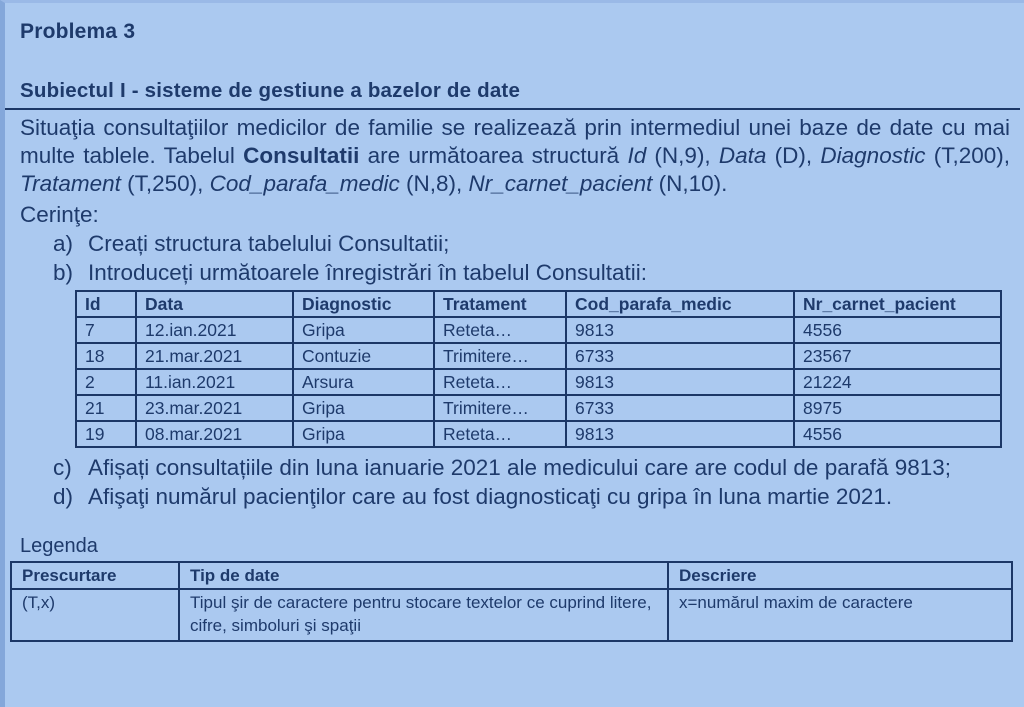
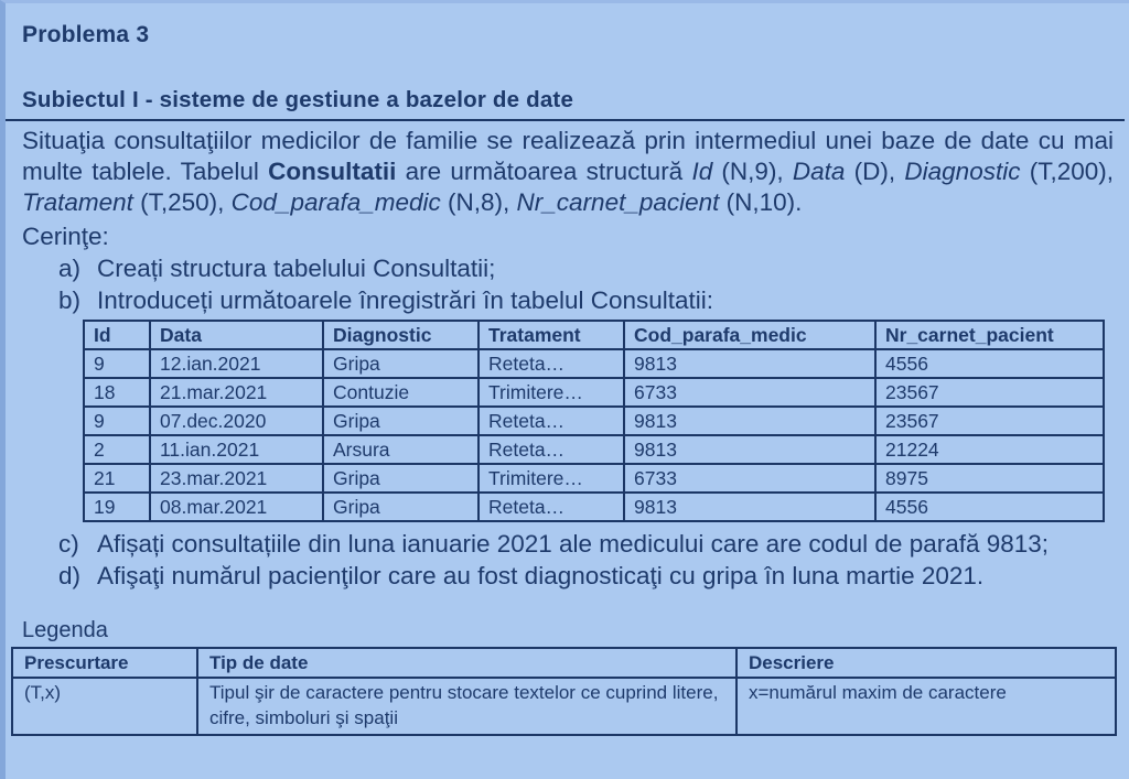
  Problema 3
  Subiectul I - sisteme de gestiune a bazelor de date
  Situaţia consultaţiilor medicilor de familie se realizează prin intermediul unei baze de date cu mai multe tablele. Tabelul Consultatii are următoarea structură Id (N,9), Data (D), Diagnostic (T,200), Tratament (T,250), Cod_parafa_medic (N,8), Nr_carnet_pacient (N,10).
  Cerinţe:
  a)
  Creați structura tabelului Consultatii;
  b)
  Introduceți următoarele înregistrări în tabelul Consultatii:
  Id	Data	Diagnostic	Tratament	Cod_parafa_medic	Nr_carnet_pacient
- 7	12.ian.2021	Gripa	Reteta…	9813	4556
+ 9	12.ian.2021	Gripa	Reteta…	9813	4556
  18	21.mar.2021	Contuzie	Trimitere…	6733	23567
+ 9	07.dec.2020	Gripa	Reteta…	9813	23567
  2	11.ian.2021	Arsura	Reteta…	9813	21224
  21	23.mar.2021	Gripa	Trimitere…	6733	8975
  19	08.mar.2021	Gripa	Reteta…	9813	4556
  c)
  Afișați consultațiile din luna ianuarie 2021 ale medicului care are codul de parafă 9813;
  d)
  Afişaţi numărul pacienţilor care au fost diagnosticaţi cu gripa în luna martie 2021.
  Legenda
  Prescurtare	Tip de date	Descriere
  (T,x)	Tipul şir de caractere pentru stocare textelor ce cuprind litere, cifre, simboluri şi spaţii	x=numărul maxim de caractere
